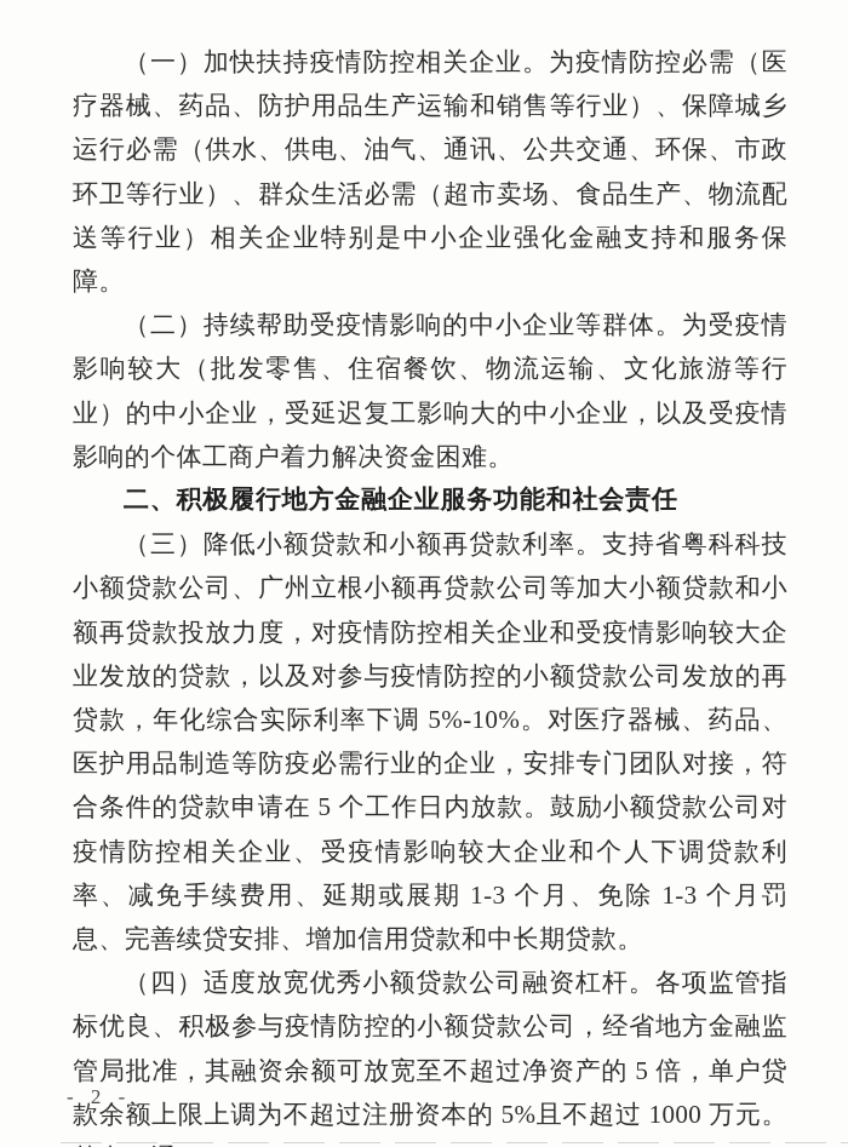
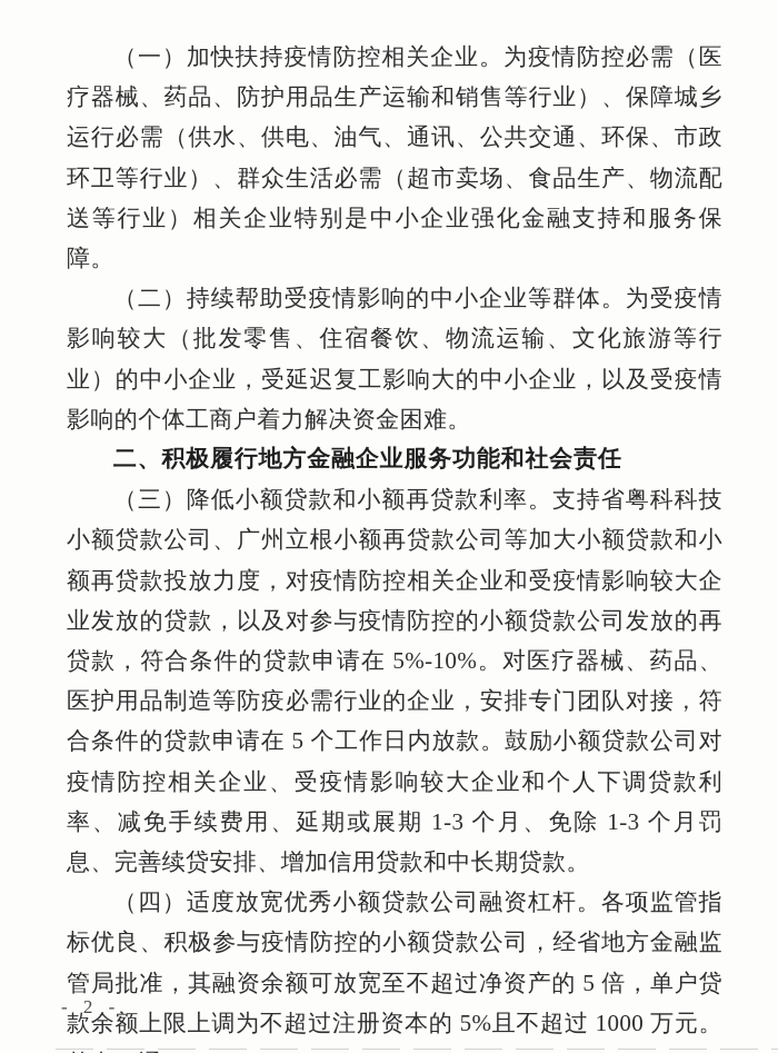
  （一）加快扶持疫情防控相关企业。为疫情防控必需（医疗器械、药品、防护用品生产运输和销售等行业）、保障城乡运行必需（供水、供电、油气、通讯、公共交通、环保、市政环卫等行业）、群众生活必需（超市卖场、食品生产、物流配送等行业）相关企业特别是中小企业强化金融支持和服务保障。
  （二）持续帮助受疫情影响的中小企业等群体。为受疫情影响较大（批发零售、住宿餐饮、物流运输、文化旅游等行业）的中小企业，受延迟复工影响大的中小企业，以及受疫情影响的个体工商户着力解决资金困难。
  二、积极履行地方金融企业服务功能和社会责任
- （三）降低小额贷款和小额再贷款利率。支持省粤科科技小额贷款公司、广州立根小额再贷款公司等加大小额贷款和小额再贷款投放力度，对疫情防控相关企业和受疫情影响较大企业发放的贷款，以及对参与疫情防控的小额贷款公司发放的再贷款，年化综合实际利率下调 5%-10%。对医疗器械、药品、医护用品制造等防疫必需行业的企业，安排专门团队对接，符合条件的贷款申请在 5 个工作日内放款。鼓励小额贷款公司对疫情防控相关企业、受疫情影响较大企业和个人下调贷款利率、减免手续费用、延期或展期 1-3 个月、免除 1-3 个月罚息、完善续贷安排、增加信用贷款和中长期贷款。
+ （三）降低小额贷款和小额再贷款利率。支持省粤科科技小额贷款公司、广州立根小额再贷款公司等加大小额贷款和小额再贷款投放力度，对疫情防控相关企业和受疫情影响较大企业发放的贷款，以及对参与疫情防控的小额贷款公司发放的再贷款，符合条件的贷款申请在 5%-10%。对医疗器械、药品、医护用品制造等防疫必需行业的企业，安排专门团队对接，符合条件的贷款申请在 5 个工作日内放款。鼓励小额贷款公司对疫情防控相关企业、受疫情影响较大企业和个人下调贷款利率、减免手续费用、延期或展期 1-3 个月、免除 1-3 个月罚息、完善续贷安排、增加信用贷款和中长期贷款。
  （四）适度放宽优秀小额贷款公司融资杠杆。各项监管指标优良、积极参与疫情防控的小额贷款公司，经省地方金融监管局批准，其融资余额可放宽至不超过净资产的 5 倍，单户贷款余额上限上调为不超过注册资本的 5%且不超过 1000 万元。
  - 2 -
